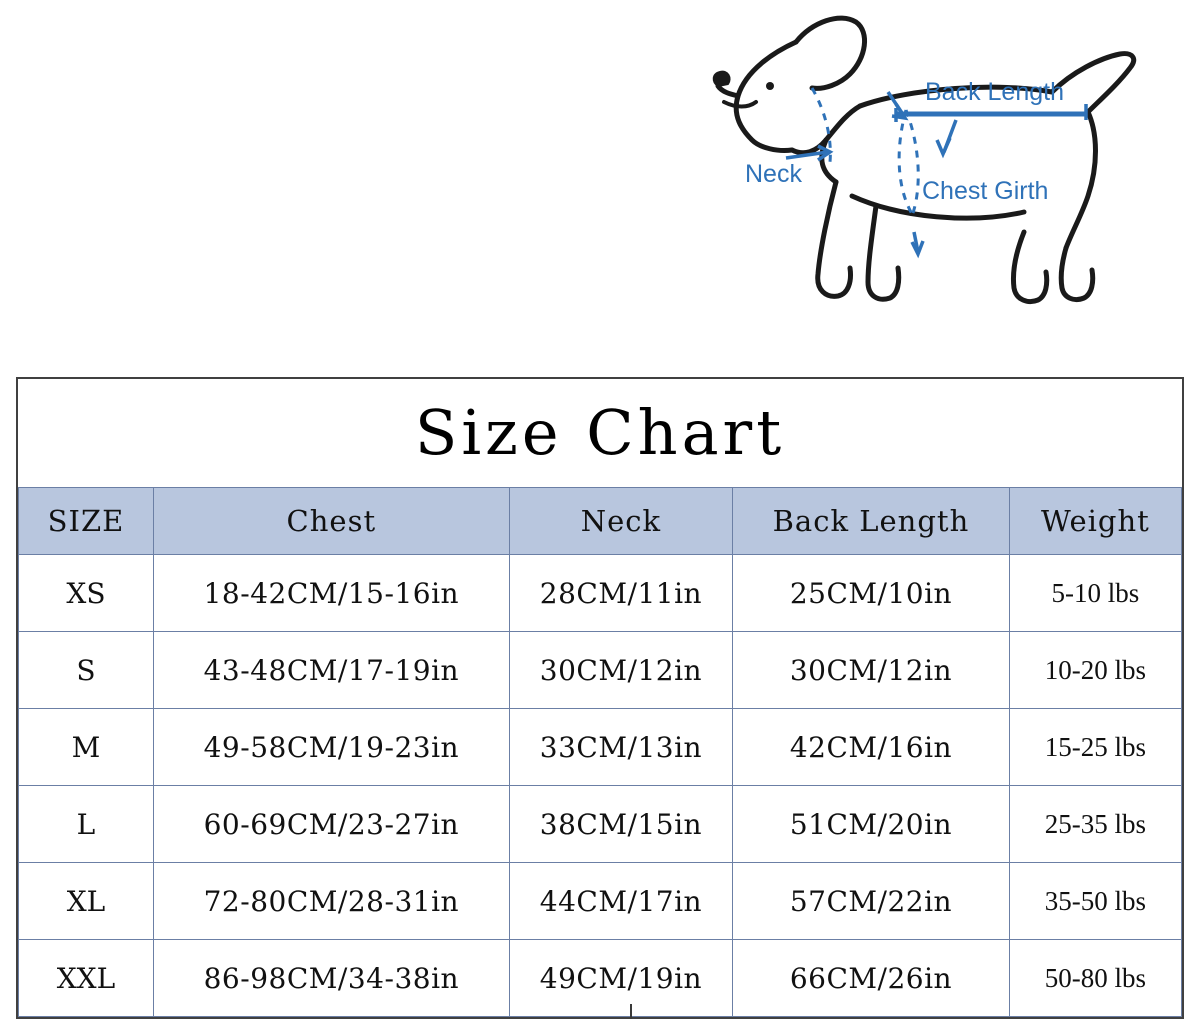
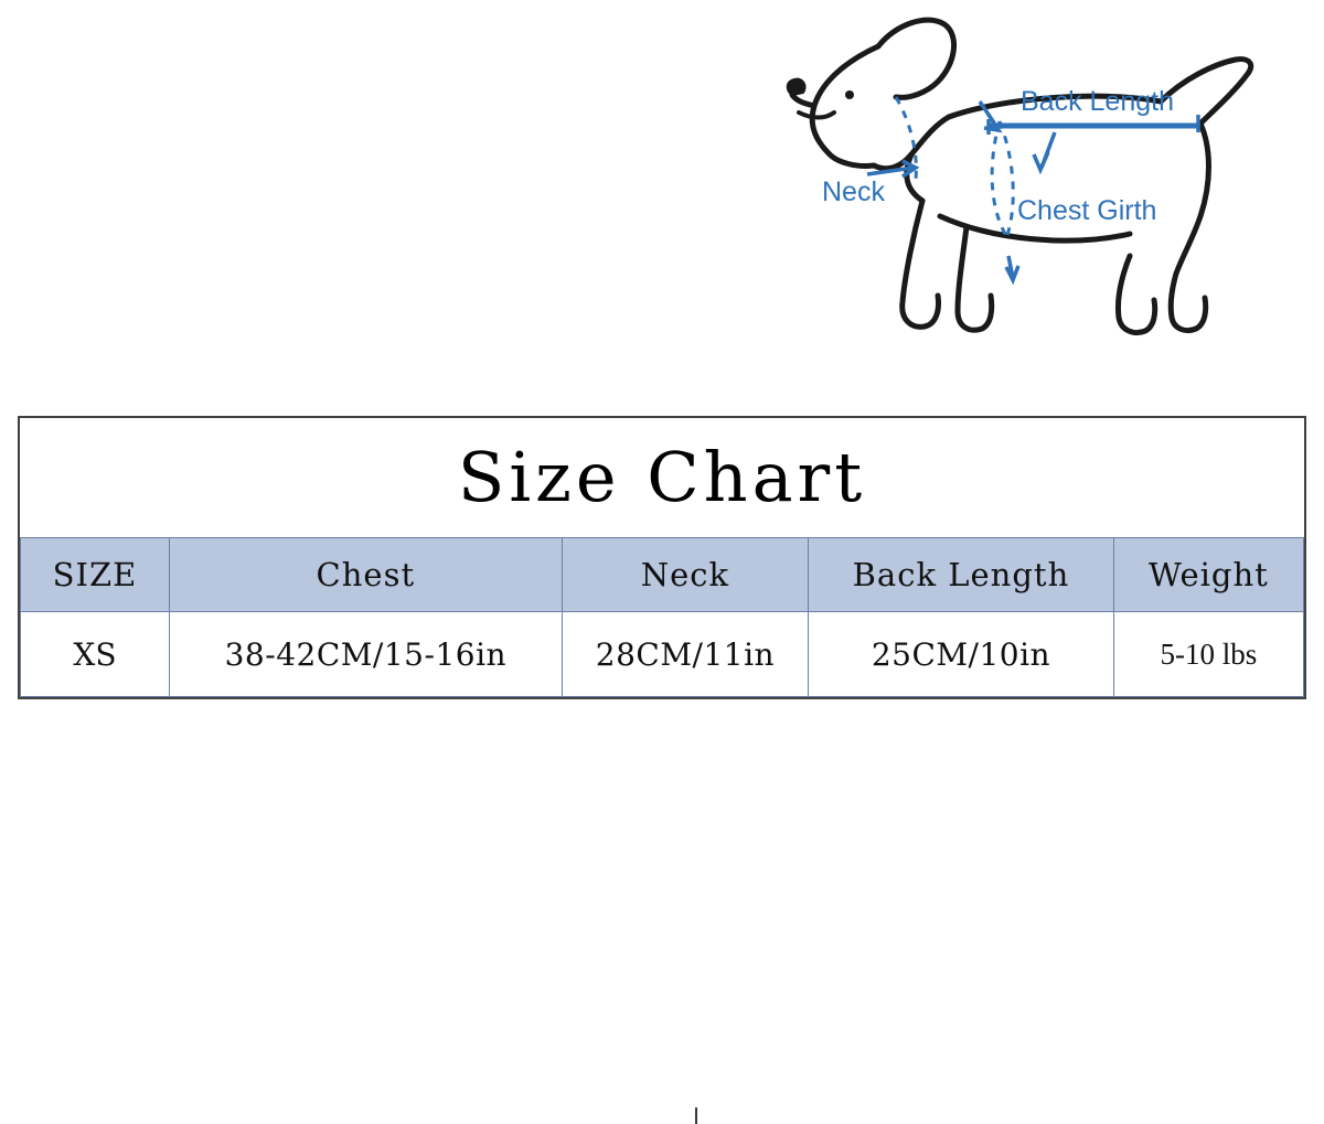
  Back Length
  Neck
  Chest Girth
  Size Chart
  SIZE	Chest	Neck	Back Length	Weight
- XS	18-42CM/15-16in	28CM/11in	25CM/10in	5-10 lbs
+ XS	38-42CM/15-16in	28CM/11in	25CM/10in	5-10 lbs
- S	43-48CM/17-19in	30CM/12in	30CM/12in	10-20 lbs
- M	49-58CM/19-23in	33CM/13in	42CM/16in	15-25 lbs
- L	60-69CM/23-27in	38CM/15in	51CM/20in	25-35 lbs
- XL	72-80CM/28-31in	44CM/17in	57CM/22in	35-50 lbs
- XXL	86-98CM/34-38in	49CM/19in	66CM/26in	50-80 lbs
